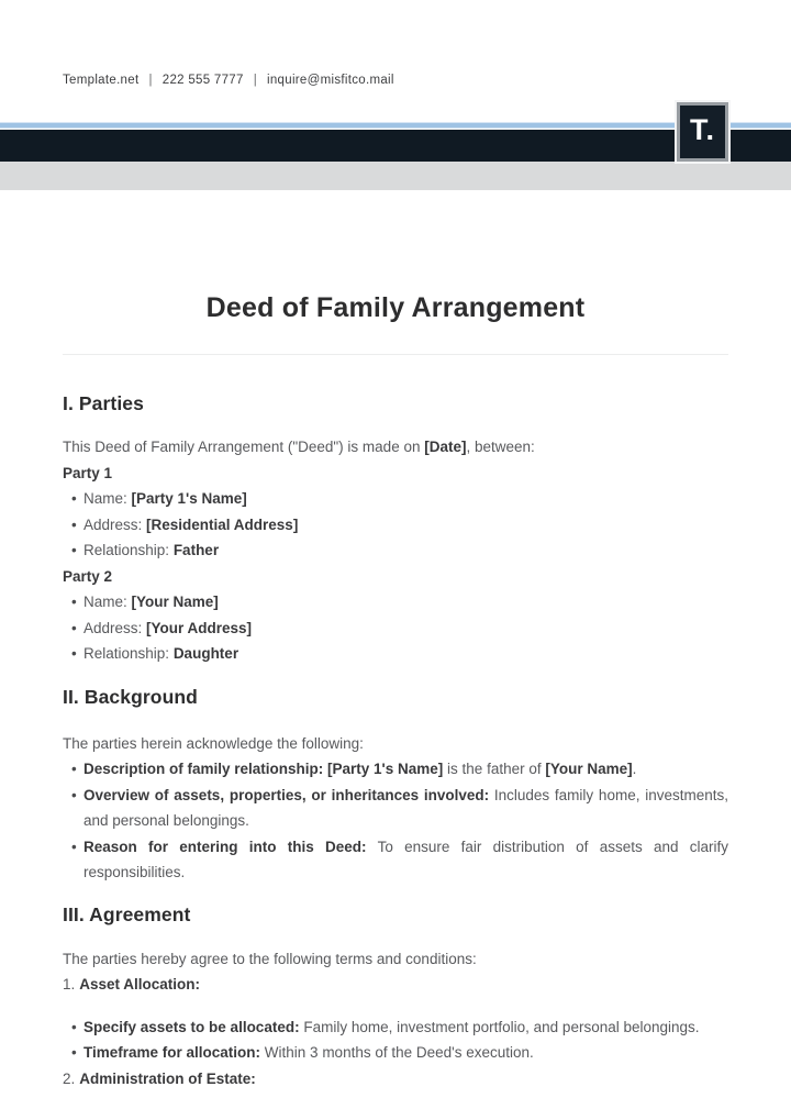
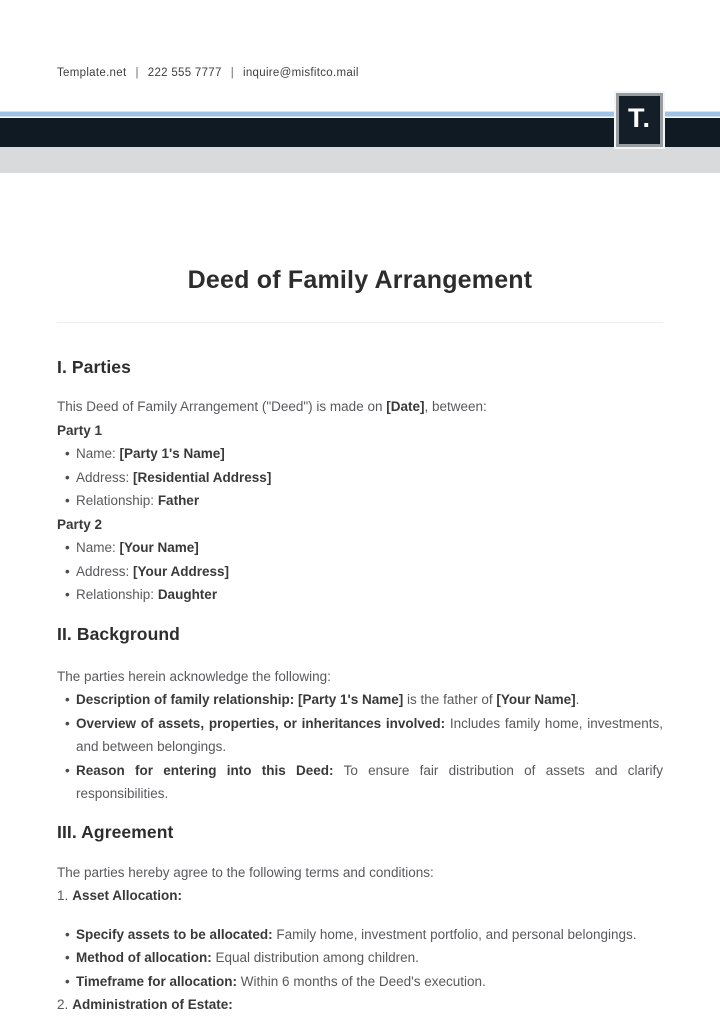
  Template.net | 222 555 7777 | inquire@misfitco.mail
  T.
  Deed of Family Arrangement
  I. Parties
  This Deed of Family Arrangement ("Deed") is made on [Date], between:
  Party 1
  Name: [Party 1's Name]
  Address: [Residential Address]
  Relationship: Father
  Party 2
  Name: [Your Name]
  Address: [Your Address]
  Relationship: Daughter
  II. Background
  The parties herein acknowledge the following:
  Description of family relationship: [Party 1's Name] is the father of [Your Name].
- Overview of assets, properties, or inheritances involved: Includes family home, investments, and personal belongings.
+ Overview of assets, properties, or inheritances involved: Includes family home, investments, and between belongings.
  Reason for entering into this Deed: To ensure fair distribution of assets and clarify responsibilities.
  III. Agreement
  The parties hereby agree to the following terms and conditions:
  1. Asset Allocation:
  Specify assets to be allocated: Family home, investment portfolio, and personal belongings.
+ Method of allocation: Equal distribution among children.
- Timeframe for allocation: Within 3 months of the Deed's execution.
+ Timeframe for allocation: Within 6 months of the Deed's execution.
  2. Administration of Estate:
